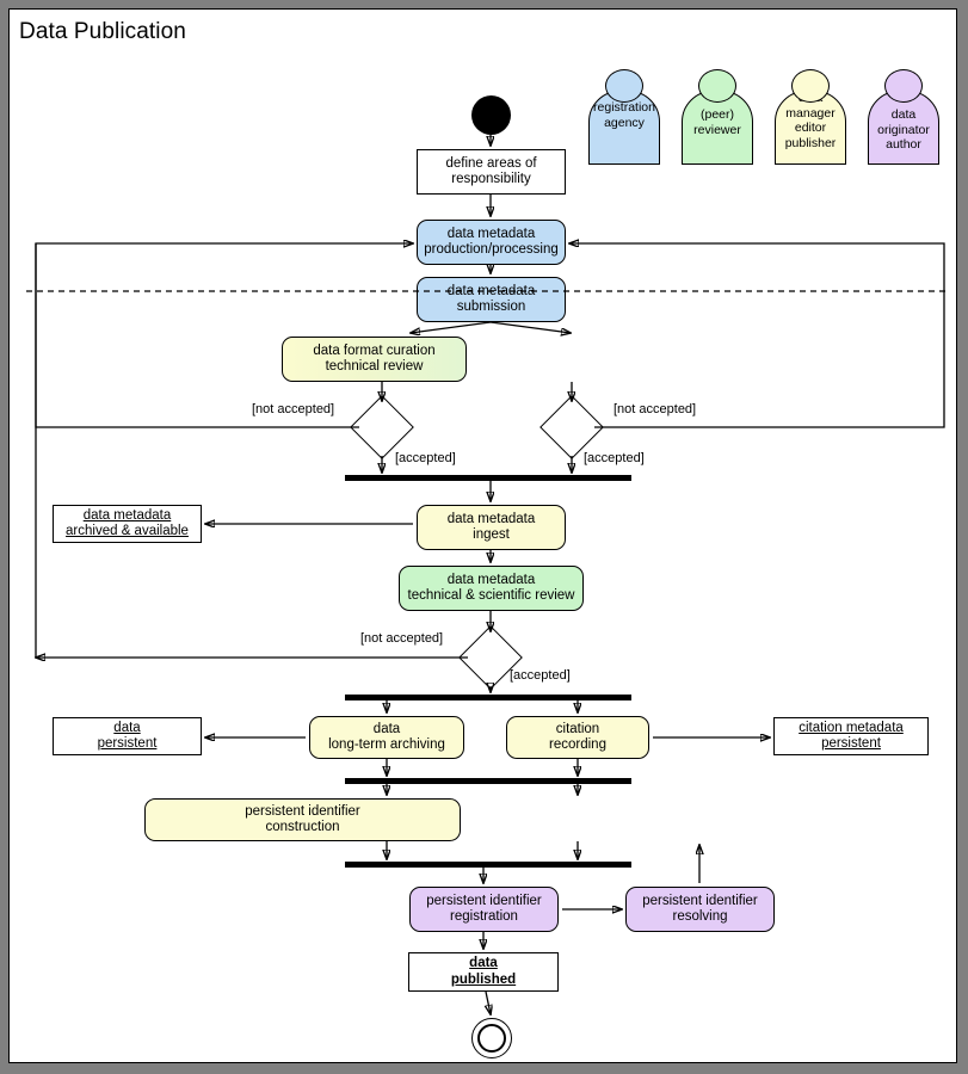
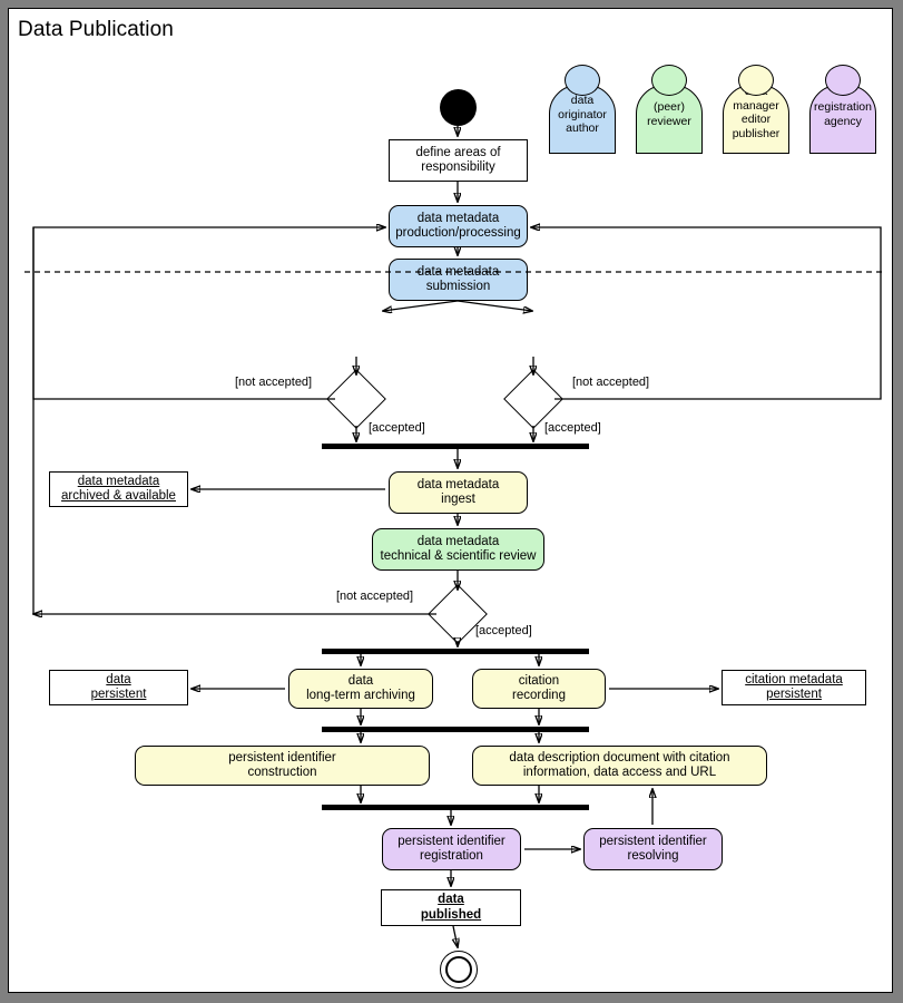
  Data Publication
- registration agency
+ data originator author
  (peer) reviewer
  manager editor publisher
- data originator author
+ registration agency
  define areas of
  responsibility
  data metadata
  production/processing
  submission
- data format curation
- technical review
  data metadata
  archived & available
  data metadata
  ingest
  data metadata
  technical & scientific review
  data
  persistent
  data
  long-term archiving
  citation
  recording
  citation metadata
  persistent
  persistent identifier
  construction
+ data description document with citation
+ information, data access and URL
  persistent identifier
  registration
  persistent identifier
  resolving
  data
  published
  [not accepted]
  [not accepted]
  [accepted]
  [accepted]
  [not accepted]
  [accepted]
